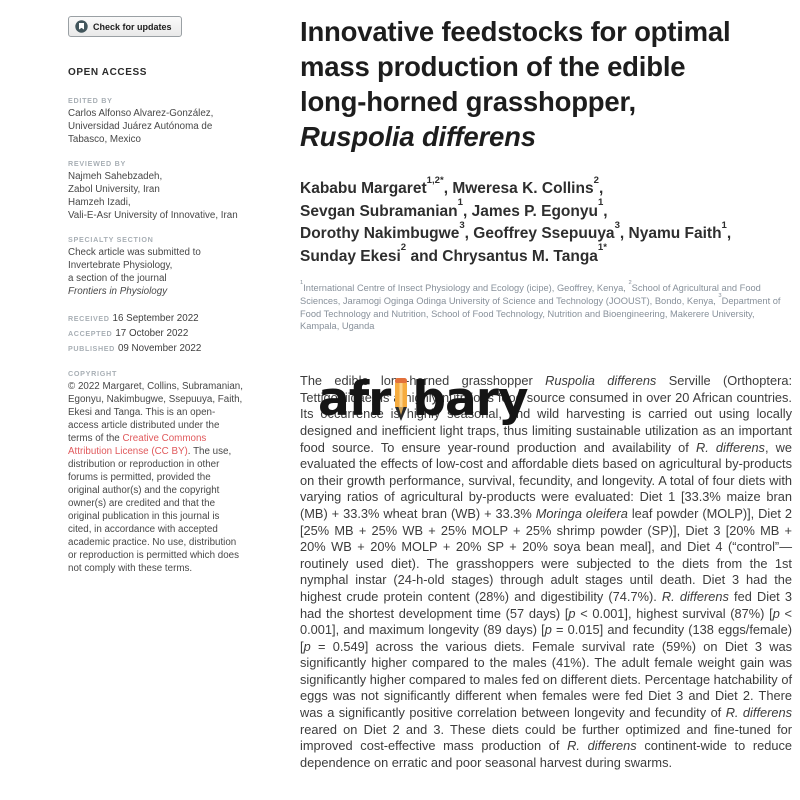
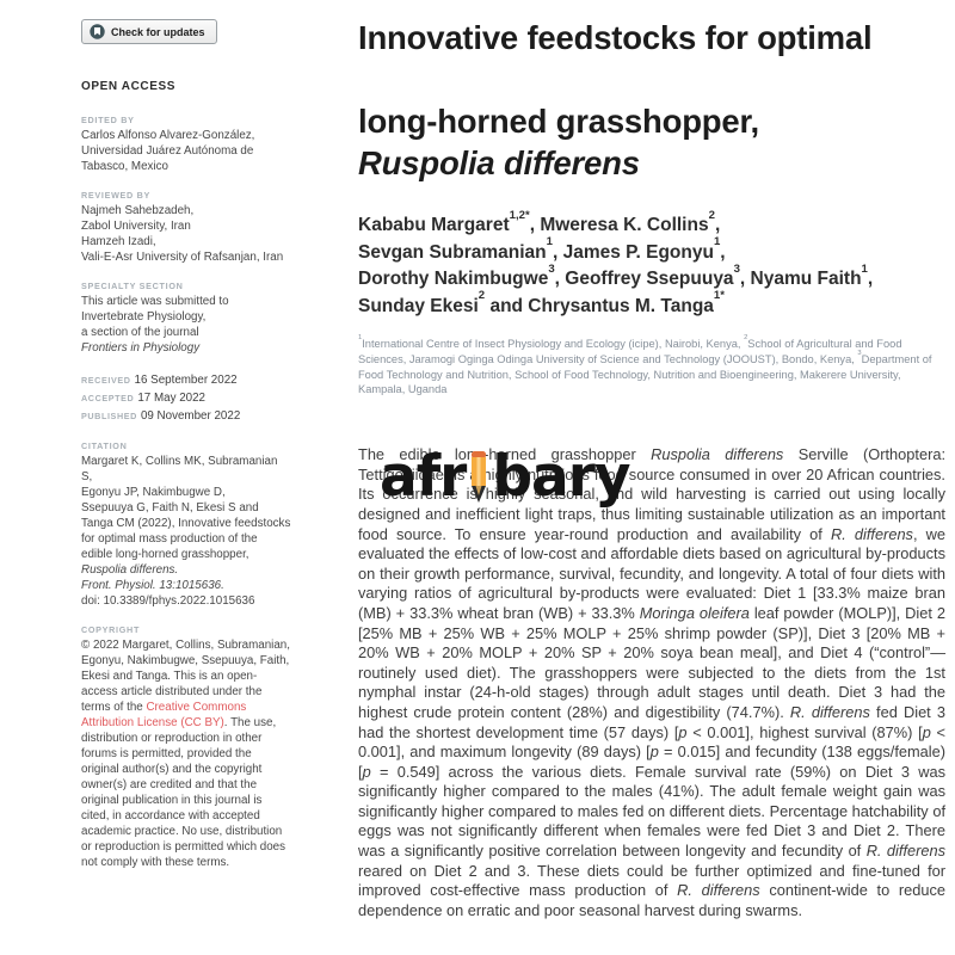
  Check for updates
  OPEN ACCESS
  EDITED BY
  Carlos Alfonso Alvarez-González,
  Universidad Juárez Autónoma de
  Tabasco, Mexico
  REVIEWED BY
  Najmeh Sahebzadeh,
  Zabol University, Iran
  Hamzeh Izadi,
- Vali-E-Asr University of Innovative, Iran
+ Vali-E-Asr University of Rafsanjan, Iran
  SPECIALTY SECTION
- Check article was submitted to
+ This article was submitted to
  Invertebrate Physiology,
  a section of the journal
  Frontiers in Physiology
  RECEIVED 16 September 2022
- ACCEPTED 17 October 2022
+ ACCEPTED 17 May 2022
  PUBLISHED 09 November 2022
+ CITATION
+ Margaret K, Collins MK, Subramanian S,
+ Egonyu JP, Nakimbugwe D,
+ Ssepuuya G, Faith N, Ekesi S and
+ Tanga CM (2022), Innovative feedstocks
+ for optimal mass production of the
+ edible long-horned grasshopper,
+ Ruspolia differens.
+ Front. Physiol. 13:1015636.
+ doi: 10.3389/fphys.2022.1015636
  COPYRIGHT
  © 2022 Margaret, Collins, Subramanian, Egonyu, Nakimbugwe, Ssepuuya, Faith, Ekesi and Tanga. This is an open-access article distributed under the terms of the Creative Commons Attribution License (CC BY). The use, distribution or reproduction in other forums is permitted, provided the original author(s) and the copyright owner(s) are credited and that the original publication in this journal is cited, in accordance with accepted academic practice. No use, distribution or reproduction is permitted which does not comply with these terms.
  Innovative feedstocks for optimal
- mass production of the edible
  long-horned grasshopper,
  Ruspolia differens
  Kababu Margaret1,2*, Mweresa K. Collins2,
  Sevgan Subramanian1, James P. Egonyu1,
  Dorothy Nakimbugwe3, Geoffrey Ssepuuya3, Nyamu Faith1,
  Sunday Ekesi2 and Chrysantus M. Tanga1*
- International Centre of Insect Physiology and Ecology (icipe), Geoffrey, Kenya, School of Agricultural and Food Sciences, Jaramogi Oginga Odinga University of Science and Technology (JOOUST), Bondo, Kenya, Department of Food Technology and Nutrition, School of Food Technology, Nutrition and Bioengineering, Makerere University, Kampala, Uganda
+ International Centre of Insect Physiology and Ecology (icipe), Nairobi, Kenya, School of Agricultural and Food Sciences, Jaramogi Oginga Odinga University of Science and Technology (JOOUST), Bondo, Kenya, Department of Food Technology and Nutrition, School of Food Technology, Nutrition and Bioengineering, Makerere University, Kampala, Uganda
  The edible lonhorned grasshopper Ruspolia differens Serville (Orthoptera: Tettigoniidae) is highly nutritious food source consumed in over 20 African countries. Its occurrence is highly seasonal, and wild harvesting is carried out using locally designed and inefficient light traps, thus limiting sustainable utilization as an important food source. To ensure year-round production and availability of R. differens, we evaluated the effects of low-cost and affordable diets based on agricultural by-products on their growth performance, survival, fecundity, and longevity. A total of four diets with varying ratios of agricultural by-products were evaluated: Diet 1 [33.3% maize bran (MB) + 33.3% wheat bran (WB) + 33.3% Moringa oleifera leaf powder (MOLP)], Diet 2 [25% MB + 25% WB + 25% MOLP + 25% shrimp powder (SP)], Diet 3 [20% MB + 20% WB + 20% MOLP + 20% SP + 20% soya bean meal], and Diet 4 (“control”—routinely used diet). The grasshoppers were subjected to the diets from the 1st nymphal instar (24-h-old stages) through adult stages until death. Diet 3 had the highest crude protein content (28%) and digestibility (74.7%). R. differens fed Diet 3 had the shortest development time (57 days) [p < 0.001], highest survival (87%) [p < 0.001], and maximum longevity (89 days) [p = 0.015] and fecundity (138 eggs/female) [p = 0.549] across the various diets. Female survival rate (59%) on Diet 3 was significantly higher compared to the males (41%). The adult female weight gain was significantly higher compared to males fed on different diets. Percentage hatchability of eggs was not significantly different when females were fed Diet 3 and Diet 2. There was a significantly positive correlation between longevity and fecundity of R. differens reared on Diet 2 and 3. These diets could be further optimized and fine-tuned for improved cost-effective mass production of R. differens continent-wide to reduce dependence on erratic and poor seasonal harvest during swarms.
  afr
  bary
